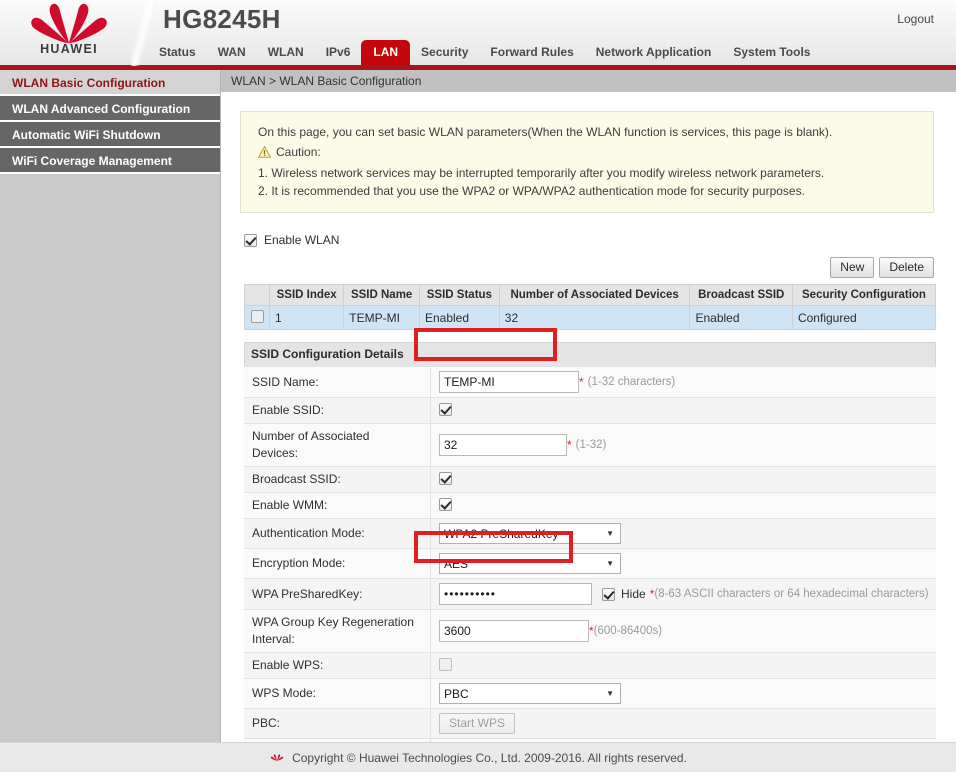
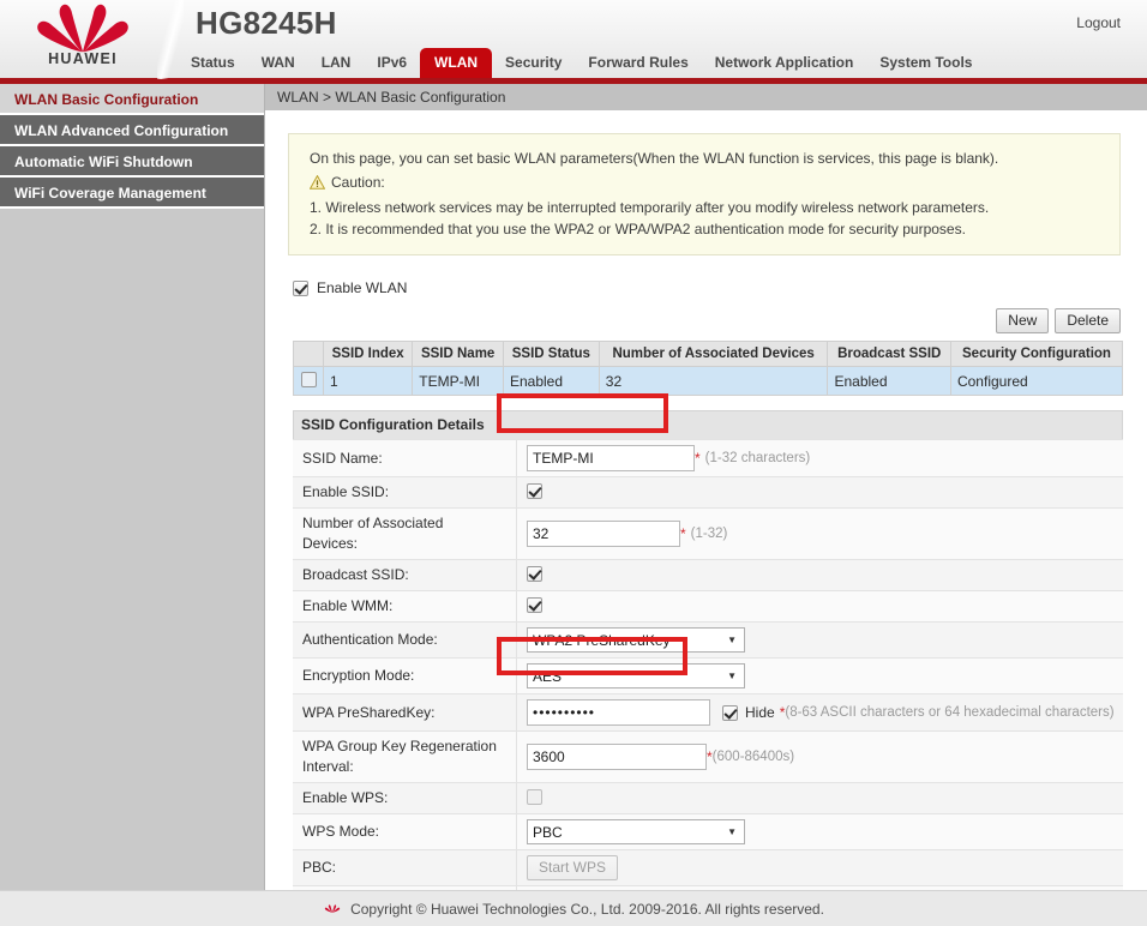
  HUAWEI
  HG8245H
  Logout
  Status
  WAN
- WLAN
+ LAN
  IPv6
- LAN
+ WLAN
  Security
  Forward Rules
  Network Application
  System Tools
  WLAN Basic Configuration
  WLAN Advanced Configuration
  Automatic WiFi Shutdown
  WiFi Coverage Management
  WLAN > WLAN Basic Configuration
  On this page, you can set basic WLAN parameters(When the WLAN function is services, this page is blank).
  Caution:
  1. Wireless network services may be interrupted temporarily after you modify wireless network parameters.
  2. It is recommended that you use the WPA2 or WPA/WPA2 authentication mode for security purposes.
  Enable WLAN
  New
  Delete
  	SSID Index	SSID Name	SSID Status	Number of Associated Devices	Broadcast SSID	Security Configuration
  	1	TEMP-MI	Enabled	32	Enabled	Configured
  SSID Configuration Details
  SSID Name:	TEMP-MI * (1-32 characters)
  Enable SSID:
  Number of Associated Devices:	32 * (1-32)
  Broadcast SSID:
  Enable WMM:
  Authentication Mode:	WPA2 PreSharedKey ▼
  Encryption Mode:	AES ▼
  WPA PreSharedKey:	•••••••••• Hide * (8-63 ASCII characters or 64 hexadecimal characters)
  WPA Group Key Regeneration Interval:	3600 * (600-86400s)
  Enable WPS:
  WPS Mode:	PBC ▼
  PBC:	Start WPS
  Copyright © Huawei Technologies Co., Ltd. 2009-2016. All rights reserved.
